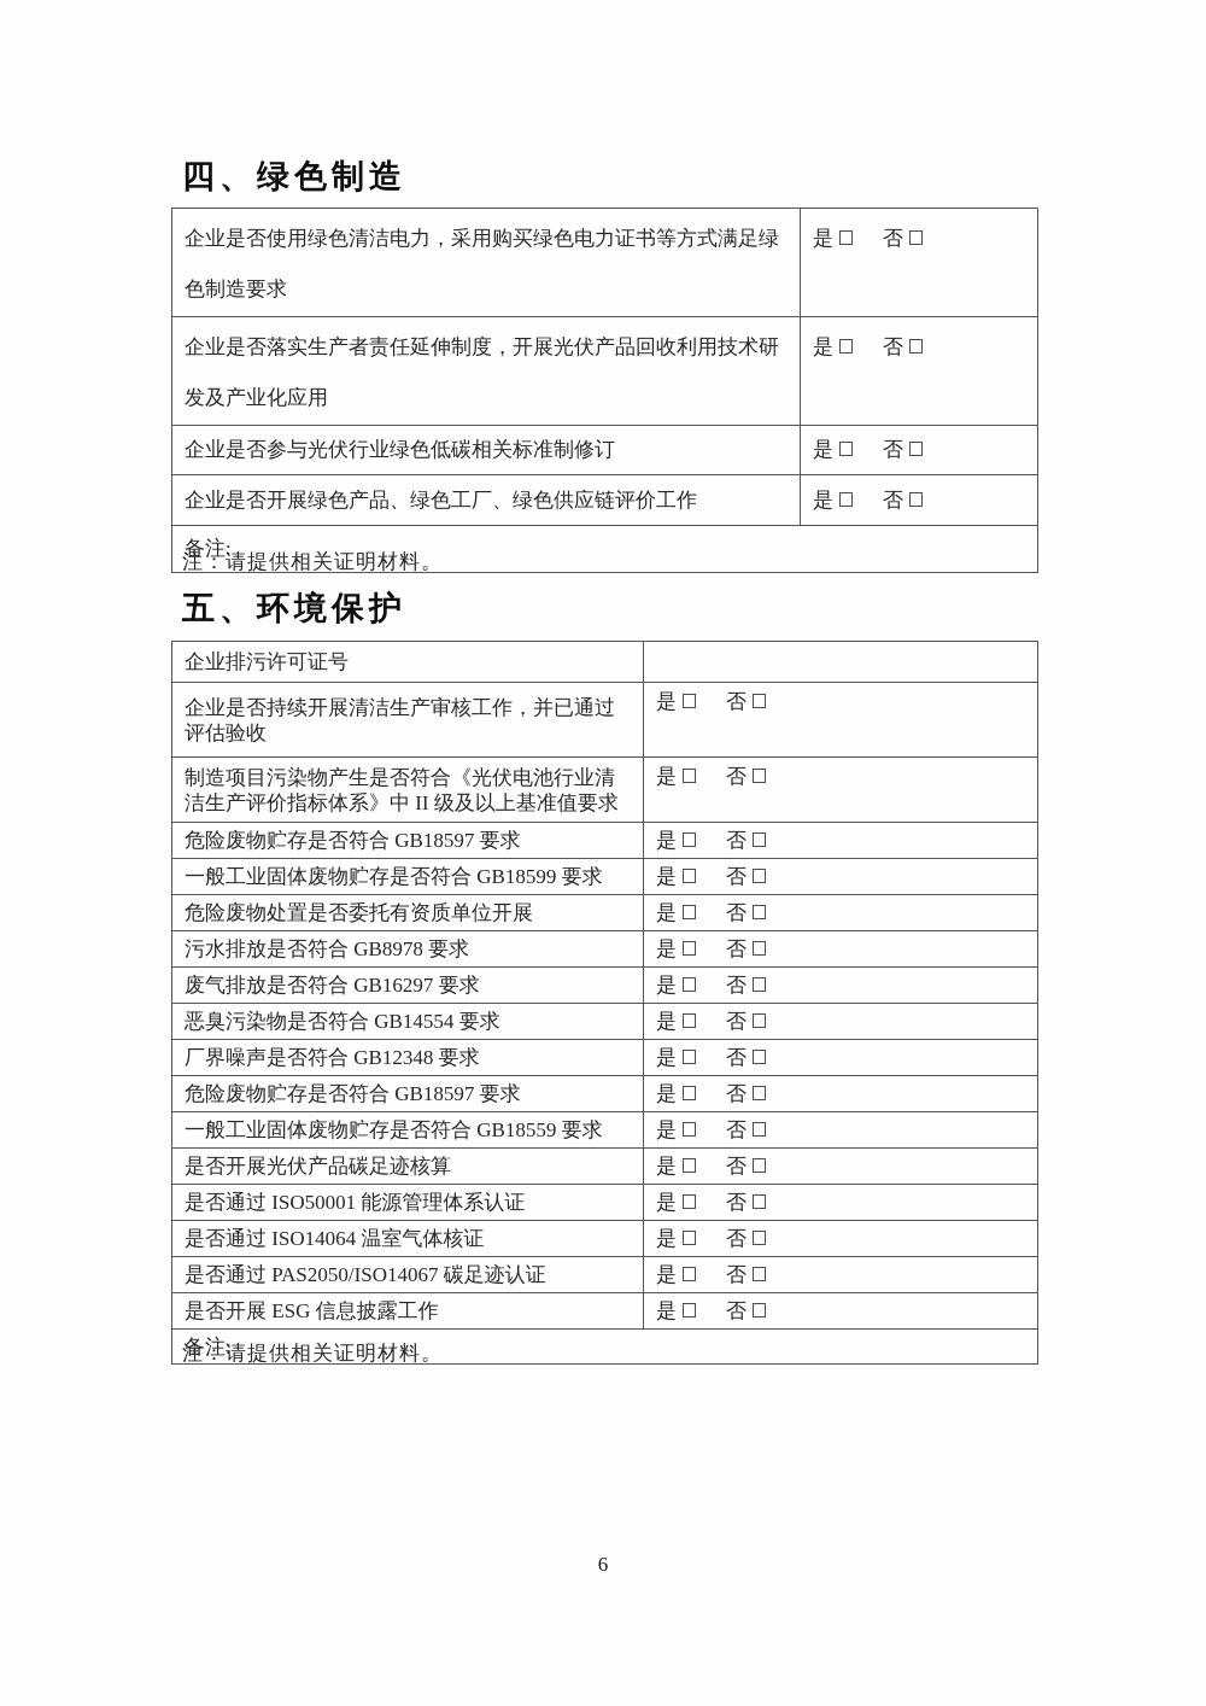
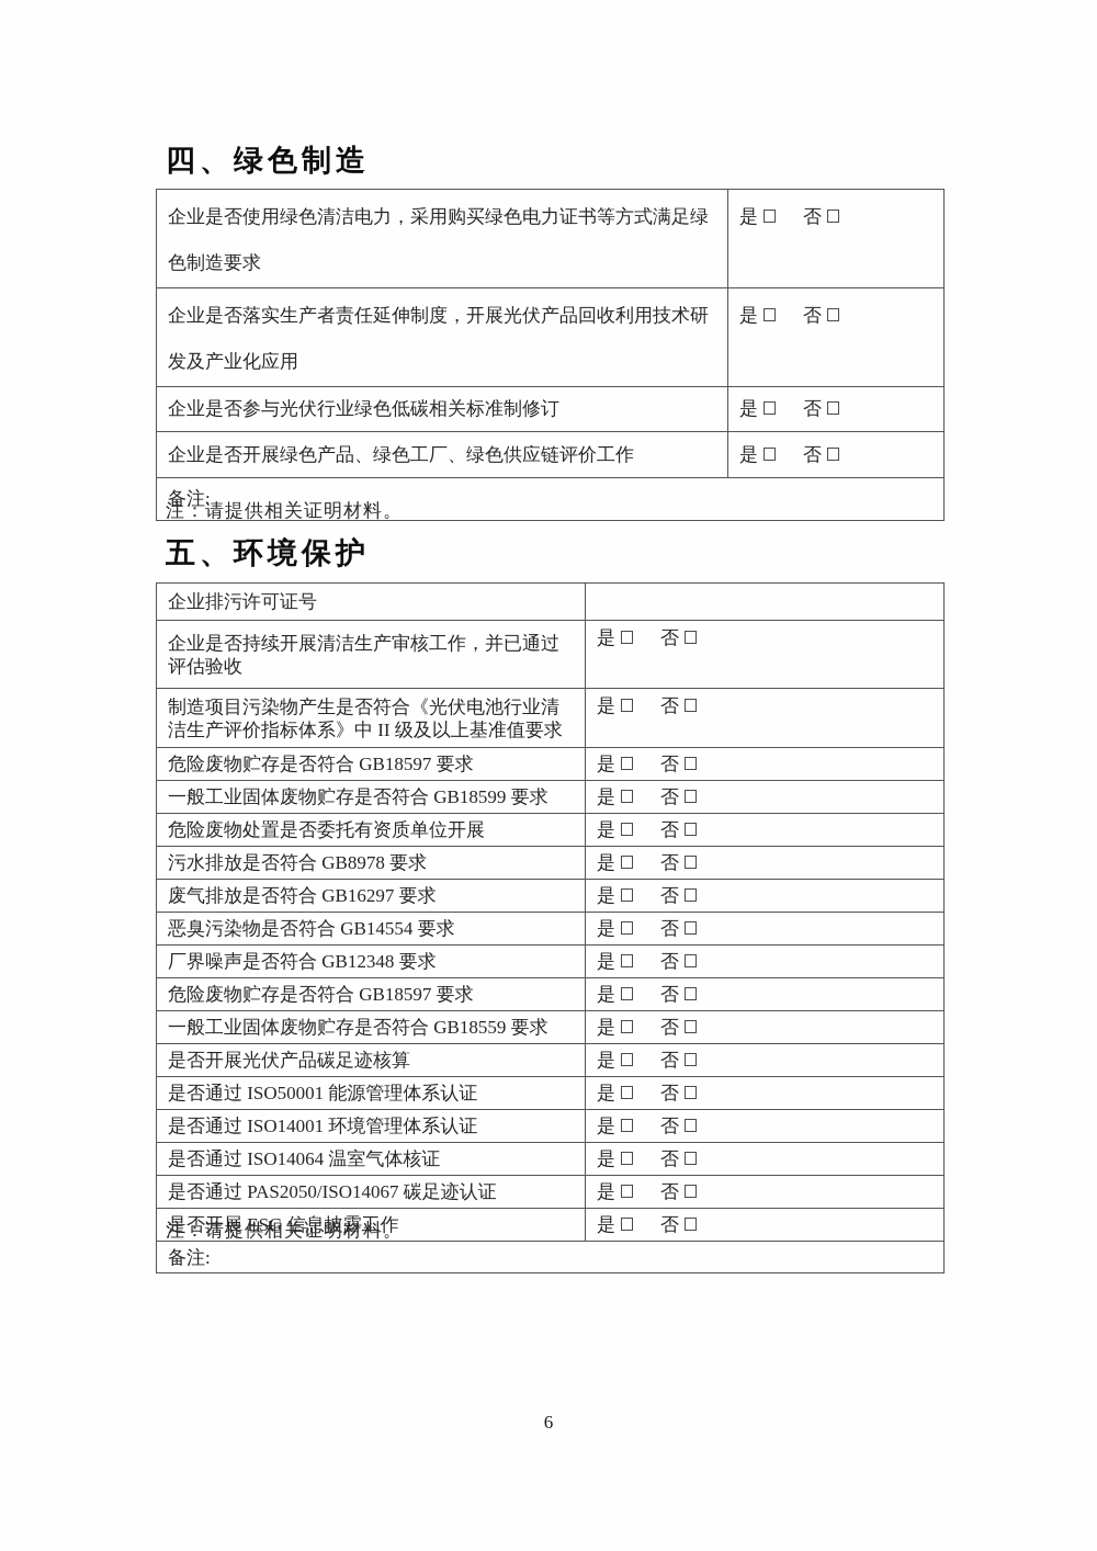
  四、绿色制造
  企业是否使用绿色清洁电力，采用购买绿色电力证书等方式满足绿色制造要求	是 否
  企业是否落实生产者责任延伸制度，开展光伏产品回收利用技术研发及产业化应用	是 否
  企业是否参与光伏行业绿色低碳相关标准制修订	是 否
  企业是否开展绿色产品、绿色工厂、绿色供应链评价工作	是 否
  备注:
  注：请提供相关证明材料。
  五、环境保护
  企业排污许可证号
  企业是否持续开展清洁生产审核工作，并已通过评估验收	是 否
  制造项目污染物产生是否符合《光伏电池行业清洁生产评价指标体系》中 II 级及以上基准值要求	是 否
  危险废物贮存是否符合 GB18597 要求	是 否
  一般工业固体废物贮存是否符合 GB18599 要求	是 否
  危险废物处置是否委托有资质单位开展	是 否
  污水排放是否符合 GB8978 要求	是 否
  废气排放是否符合 GB16297 要求	是 否
  恶臭污染物是否符合 GB14554 要求	是 否
  厂界噪声是否符合 GB12348 要求	是 否
  危险废物贮存是否符合 GB18597 要求	是 否
  一般工业固体废物贮存是否符合 GB18559 要求	是 否
  是否开展光伏产品碳足迹核算	是 否
  是否通过 ISO50001 能源管理体系认证	是 否
+ 是否通过 ISO14001 环境管理体系认证	是 否
  是否通过 ISO14064 温室气体核证	是 否
  是否通过 PAS2050/ISO14067 碳足迹认证	是 否
  是否开展 ESG 信息披露工作	是 否
  备注:
  注：请提供相关证明材料。
  6
